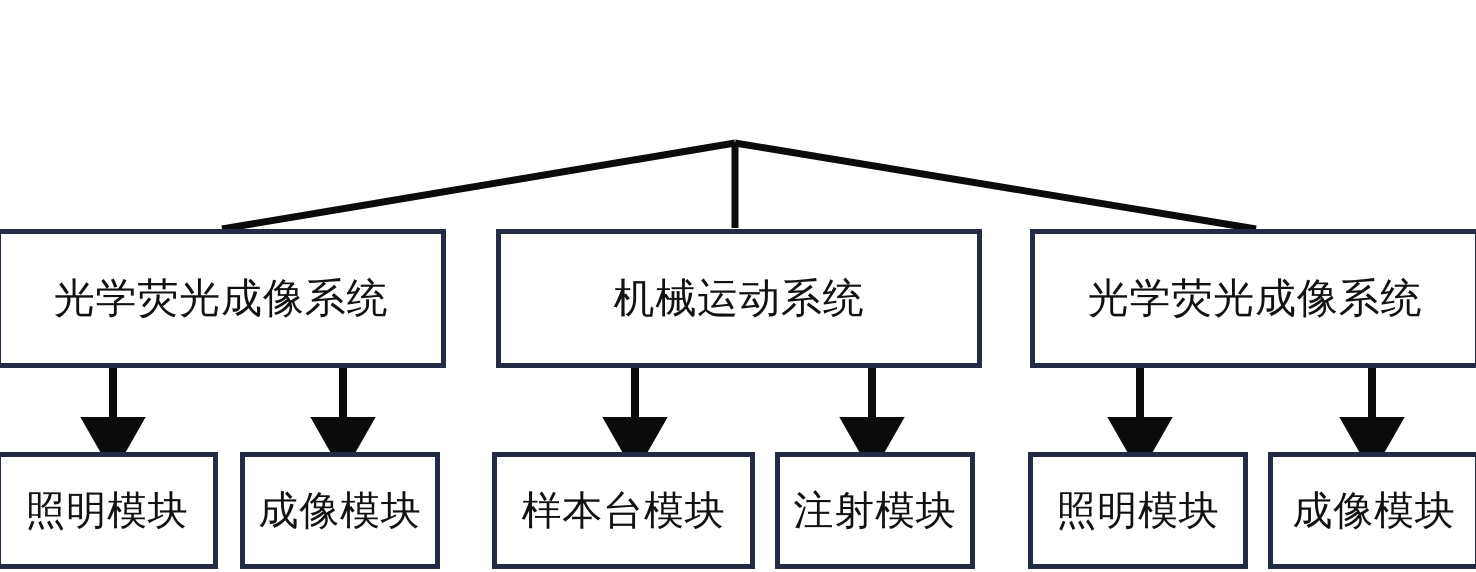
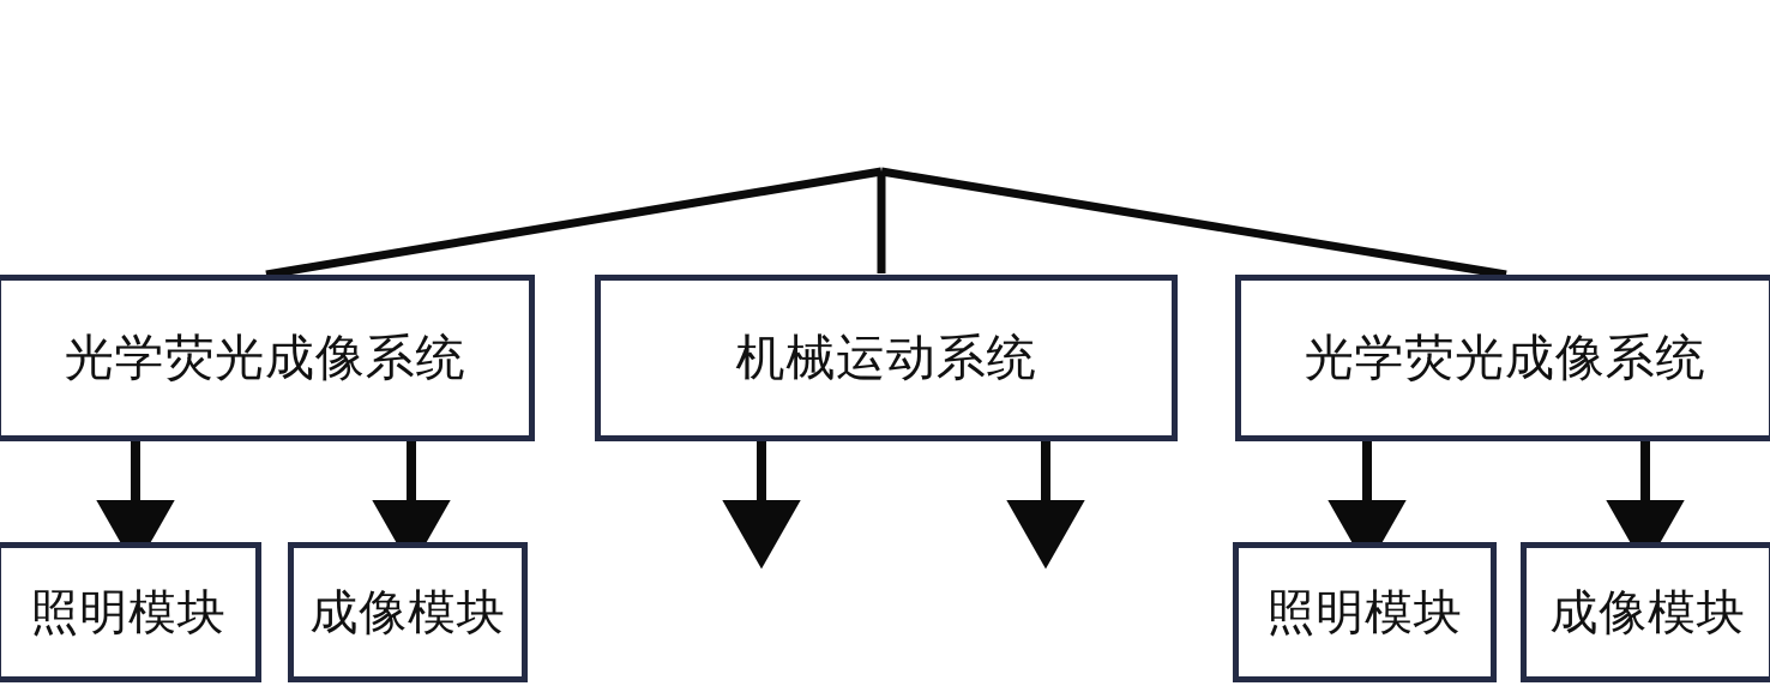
  光学荧光成像系统
  机械运动系统
  光学荧光成像系统
  照明模块
  成像模块
- 样本台模块
- 注射模块
  照明模块
  成像模块
